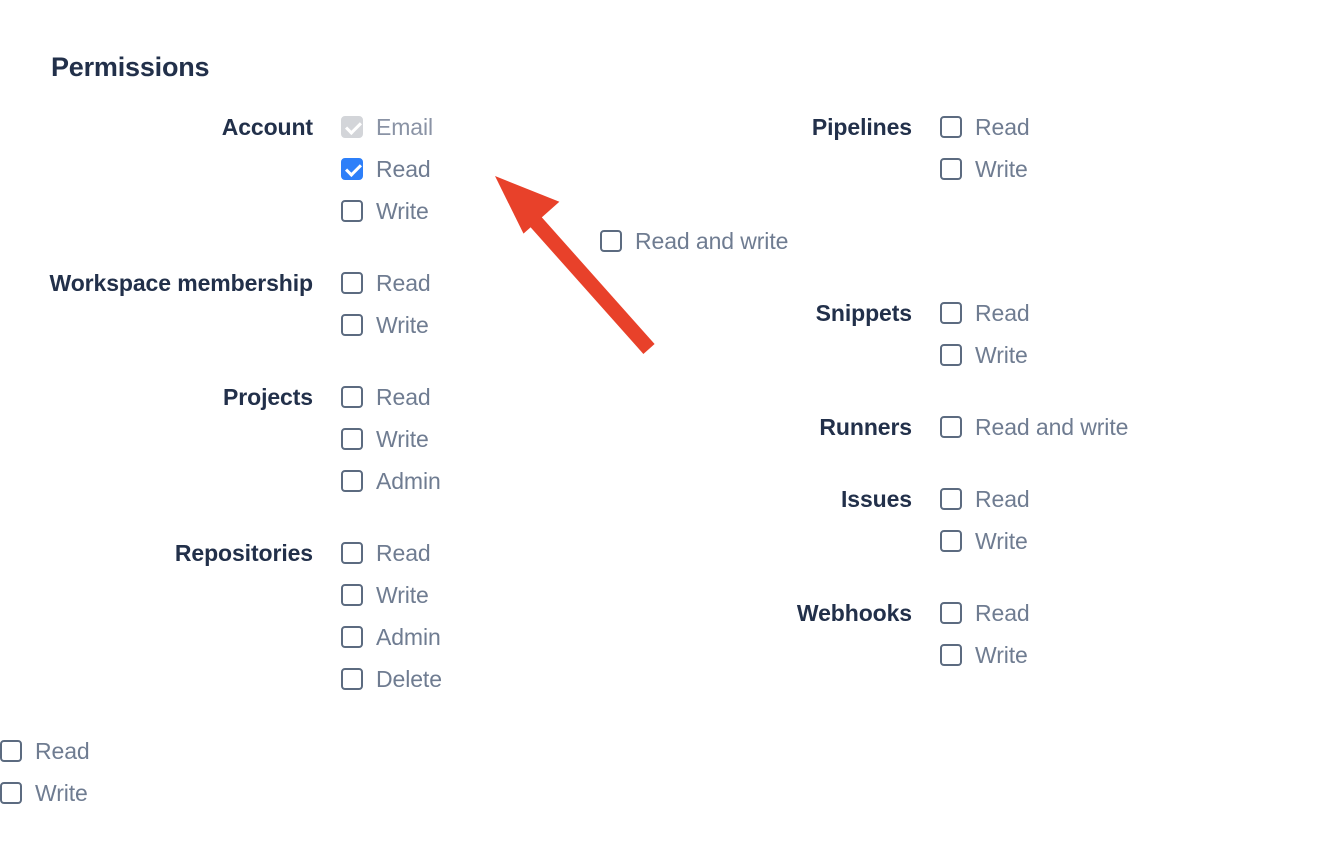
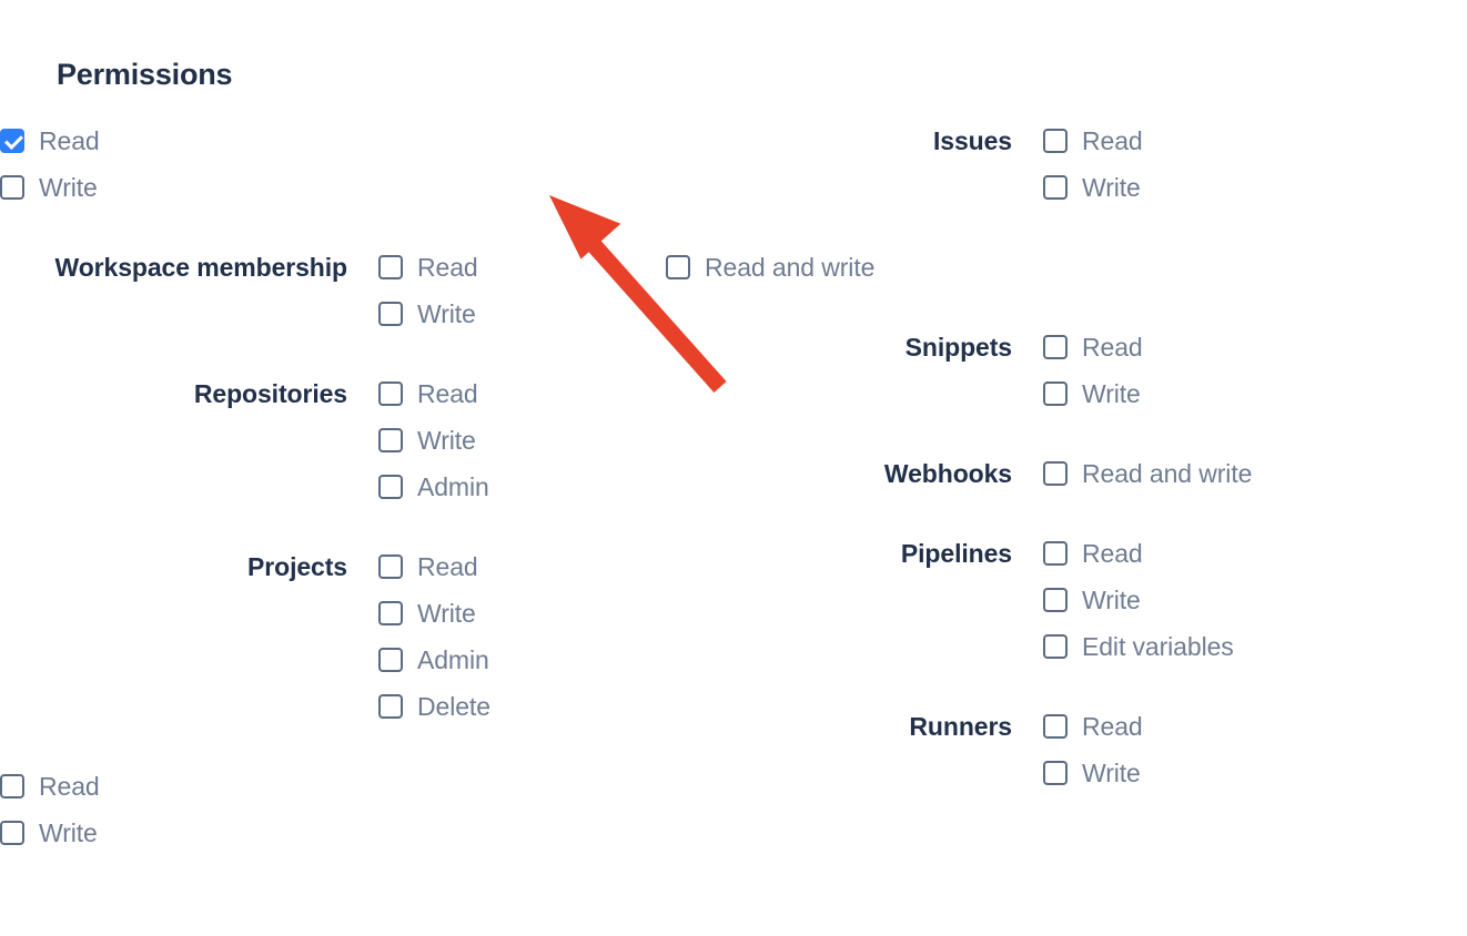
  Permissions
- Account
- Email
  Read
  Write
  Workspace membership
  Read
  Write
- Projects
+ Repositories
  Read
  Write
  Admin
- Repositories
+ Projects
  Read
  Write
  Admin
  Delete
  Read
  Write
- Pipelines
+ Issues
  Read
  Write
  Read and write
  Snippets
  Read
  Write
- Runners
+ Webhooks
  Read and write
- Issues
+ Pipelines
  Read
  Write
+ Edit variables
- Webhooks
+ Runners
  Read
  Write
